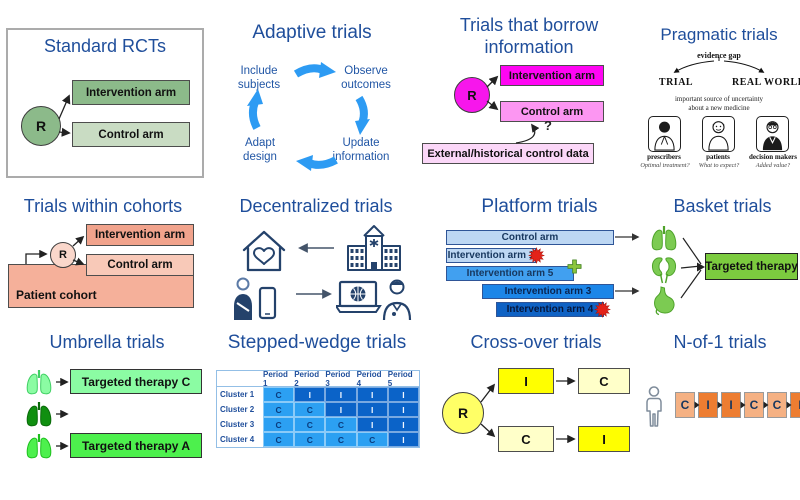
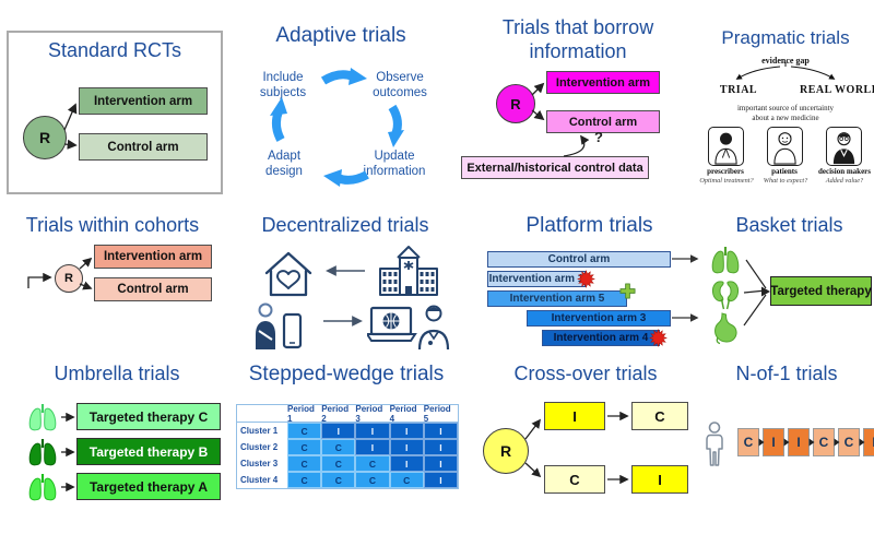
  Standard RCTs
  R
  Intervention arm
  Control arm
  Adaptive trials
  Include subjects
  Observe outcomes
  Adapt design
  Update nformation
  Trials that borrow
  information
  R
  Intervention arm
  Control arm
  External/historical control data
  ?
  Pragmatic trials
  evidence gap
  TRIAL
  REAL WORL
  important source of uncertainty
  about a new medicine
  prescribers
  patients
  decision makers
  Trials within cohorts
- Patient cohort
  Control arm
  Intervention arm
  R
  Decentralized trials
  Platform trials
  Control arm
  Intervention arm
  Intervention arm 5
  Intervention arm 3
  Intervention arm 4
  Basket trials
  Targeted therapy
  Umbrella trials
  Targeted therapy C
+ Targeted therapy B
  Targeted therapy A
  Stepped-wedge trials
  Period 1
  Period 2
  Period 3
  Period 4
  Period 5
  Cluster 1
  C
  I
  I
  I
  I
  Cluster 2
  C
  C
  I
  I
  I
  Cluster 3
  C
  C
  C
  I
  I
  Cluster 4
  C
  C
  C
  C
  I
  Cross-over trials
  R
  I
  C
  C
  I
  N-of-1 trials
  C
  I
  I
  C
  C
